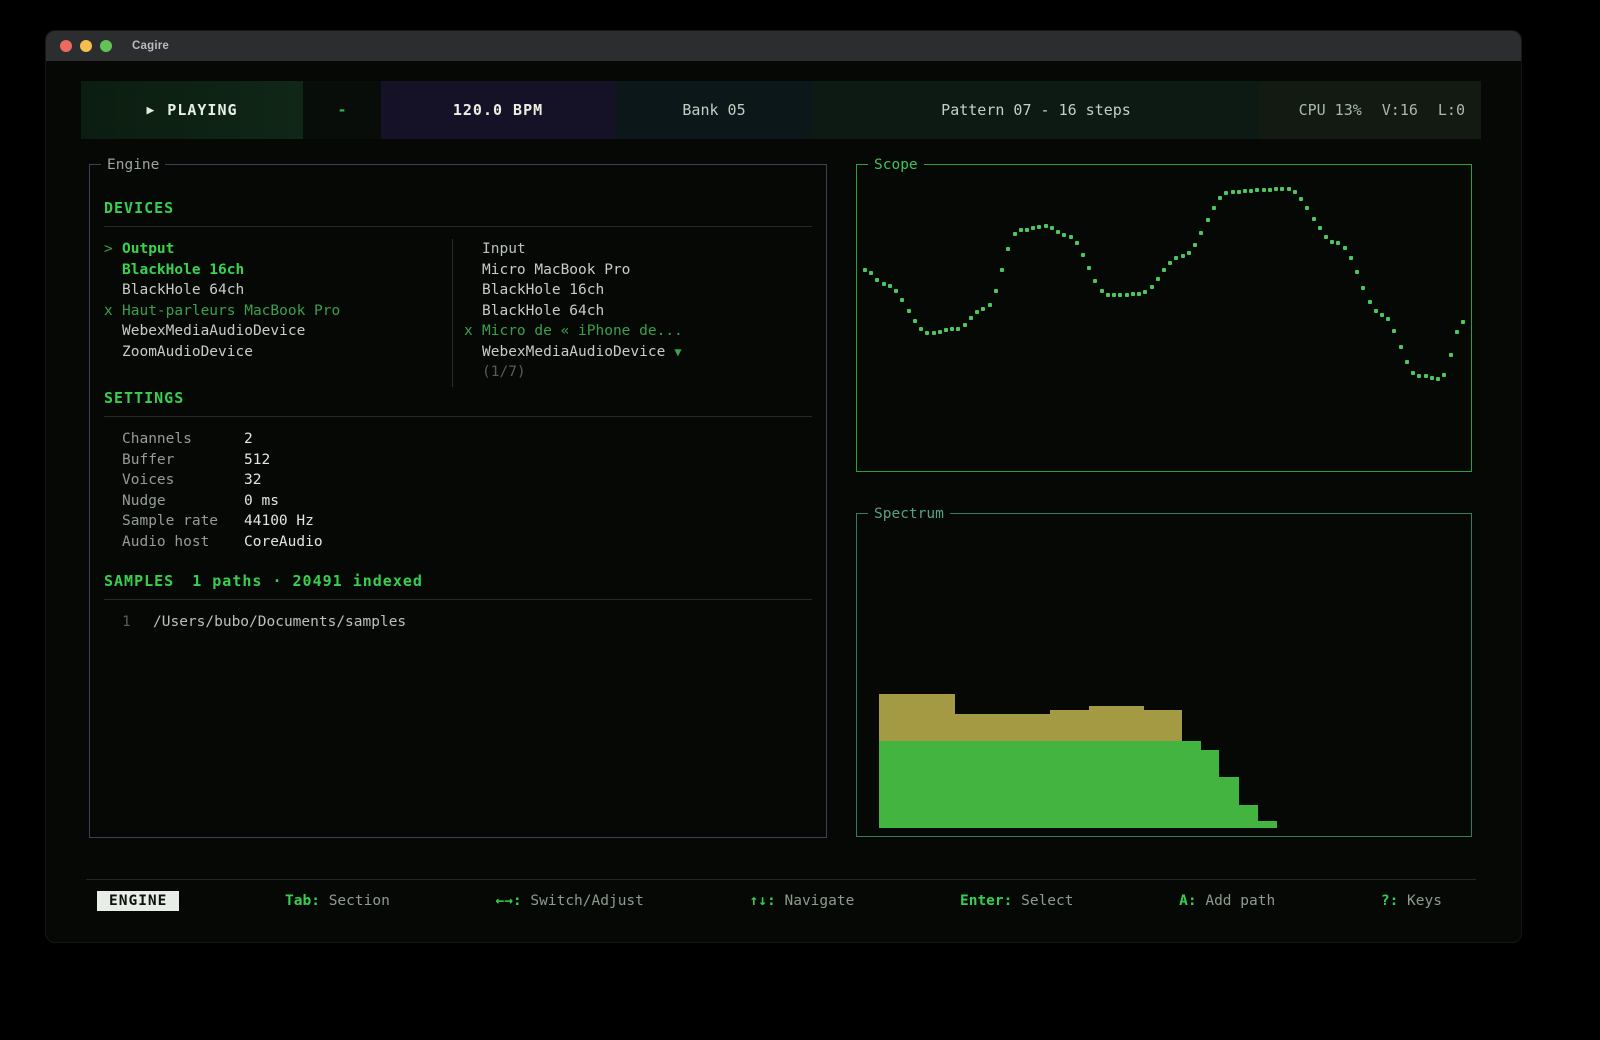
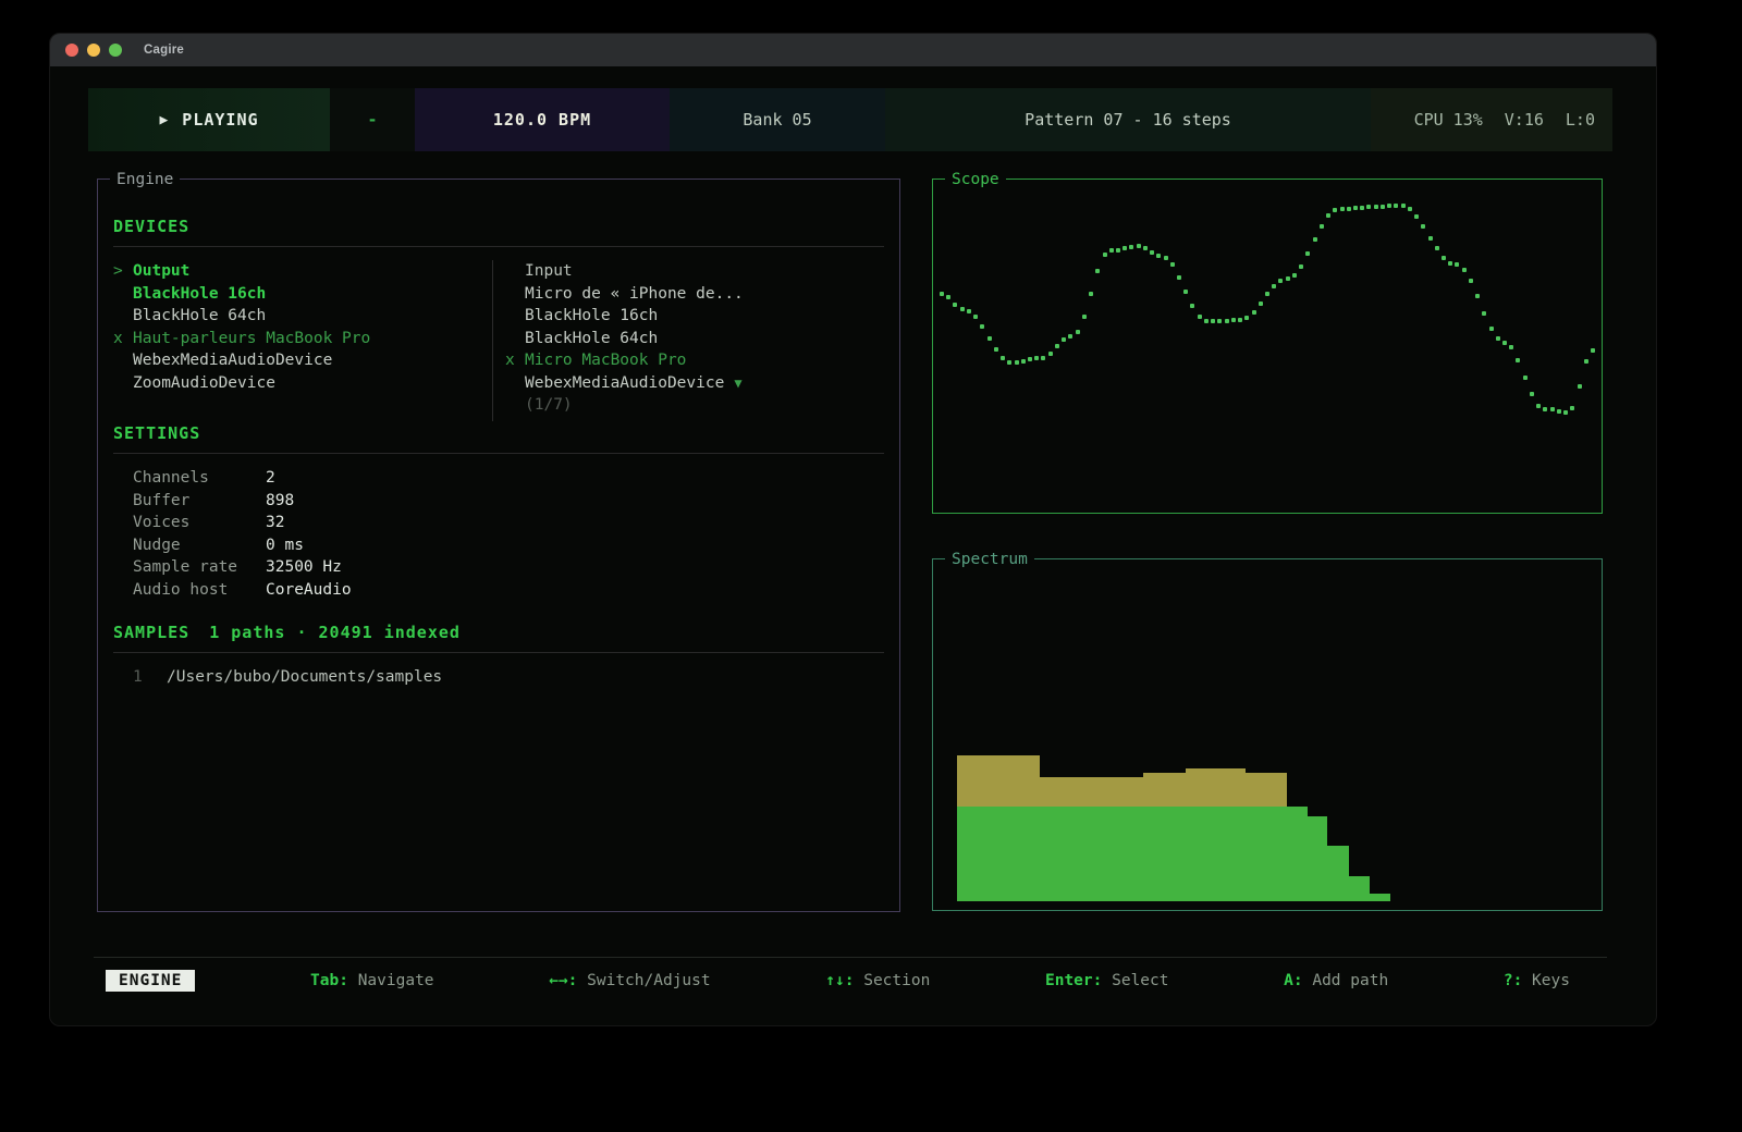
  Cagire
  ▶
  PLAYING
  -
  120.0 BPM
  Bank 05
  Pattern 07 - 16 steps
  CPU 13%
  V:16
  L:0
  Engine
  DEVICES
  >
  Output
  BlackHole 16ch
  BlackHole 64ch
  x
  Haut-parleurs MacBook Pro
  WebexMediaAudioDevice
  ZoomAudioDevice
  Input
- Micro MacBook Pro
+ Micro de « iPhone de...
  BlackHole 16ch
  BlackHole 64ch
  x
- Micro de « iPhone de...
+ Micro MacBook Pro
  WebexMediaAudioDevice
  ▼
  (1/7)
  SETTINGS
  Channels
  2
  Buffer
- 512
+ 898
  Voices
  32
  Nudge
  0 ms
  Sample rate
- 44100 Hz
+ 32500 Hz
  Audio host
  CoreAudio
  SAMPLES
  1 paths · 20491 indexed
  1
  /Users/bubo/Documents/samples
  Scope
  Spectrum
  ENGINE
- Tab: Section
+ Tab: Navigate
  ←→: Switch/Adjust
- ↑↓: Navigate
+ ↑↓: Section
  Enter: Select
  A: Add path
  ?: Keys
